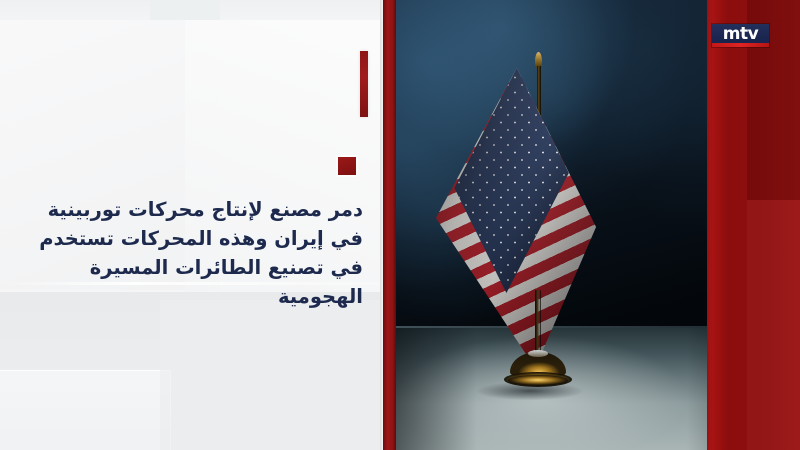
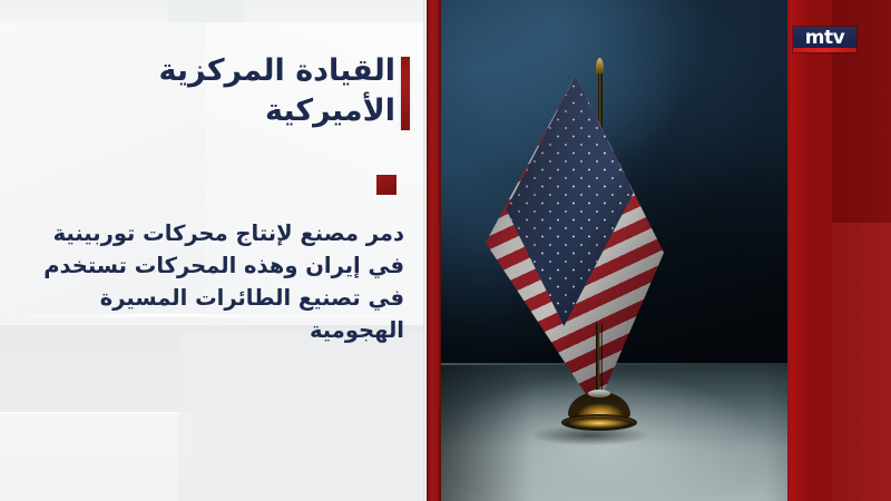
+ القيادة المركزية
+ الأميركية
  دمر مصنع لإنتاج محركات توربينية
  في إيران وهذه المحركات تستخدم
  في تصنيع الطائرات المسيرة
  الهجومية
  mtv
